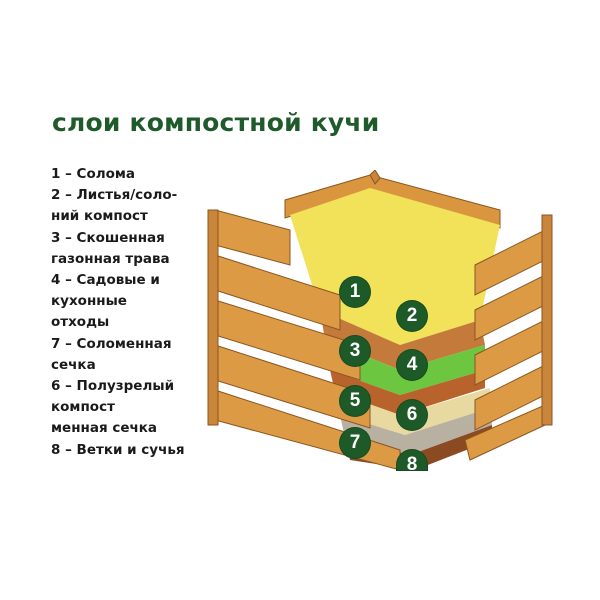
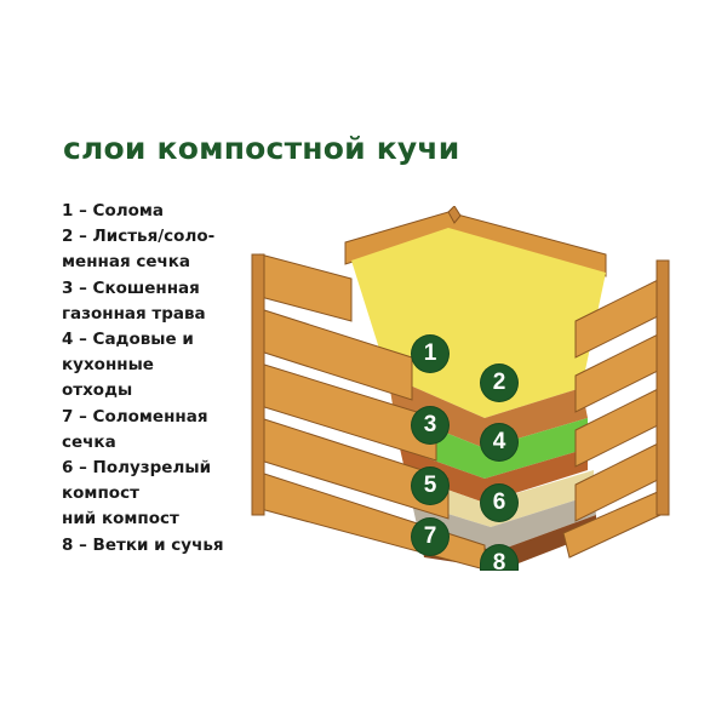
  слои компостной кучи
  1 – Солома
  2 – Листья/соло-
- ний компост
+ менная сечка
  3 – Скошенная
  газонная трава
  4 – Садовые и
  кухонные
  отходы
  7 – Соломенная
  сечка
  6 – Полузрелый
  компост
- менная сечка
+ ний компост
  8 – Ветки и сучья
  1
  2
  3
  4
  5
  6
  7
  8
